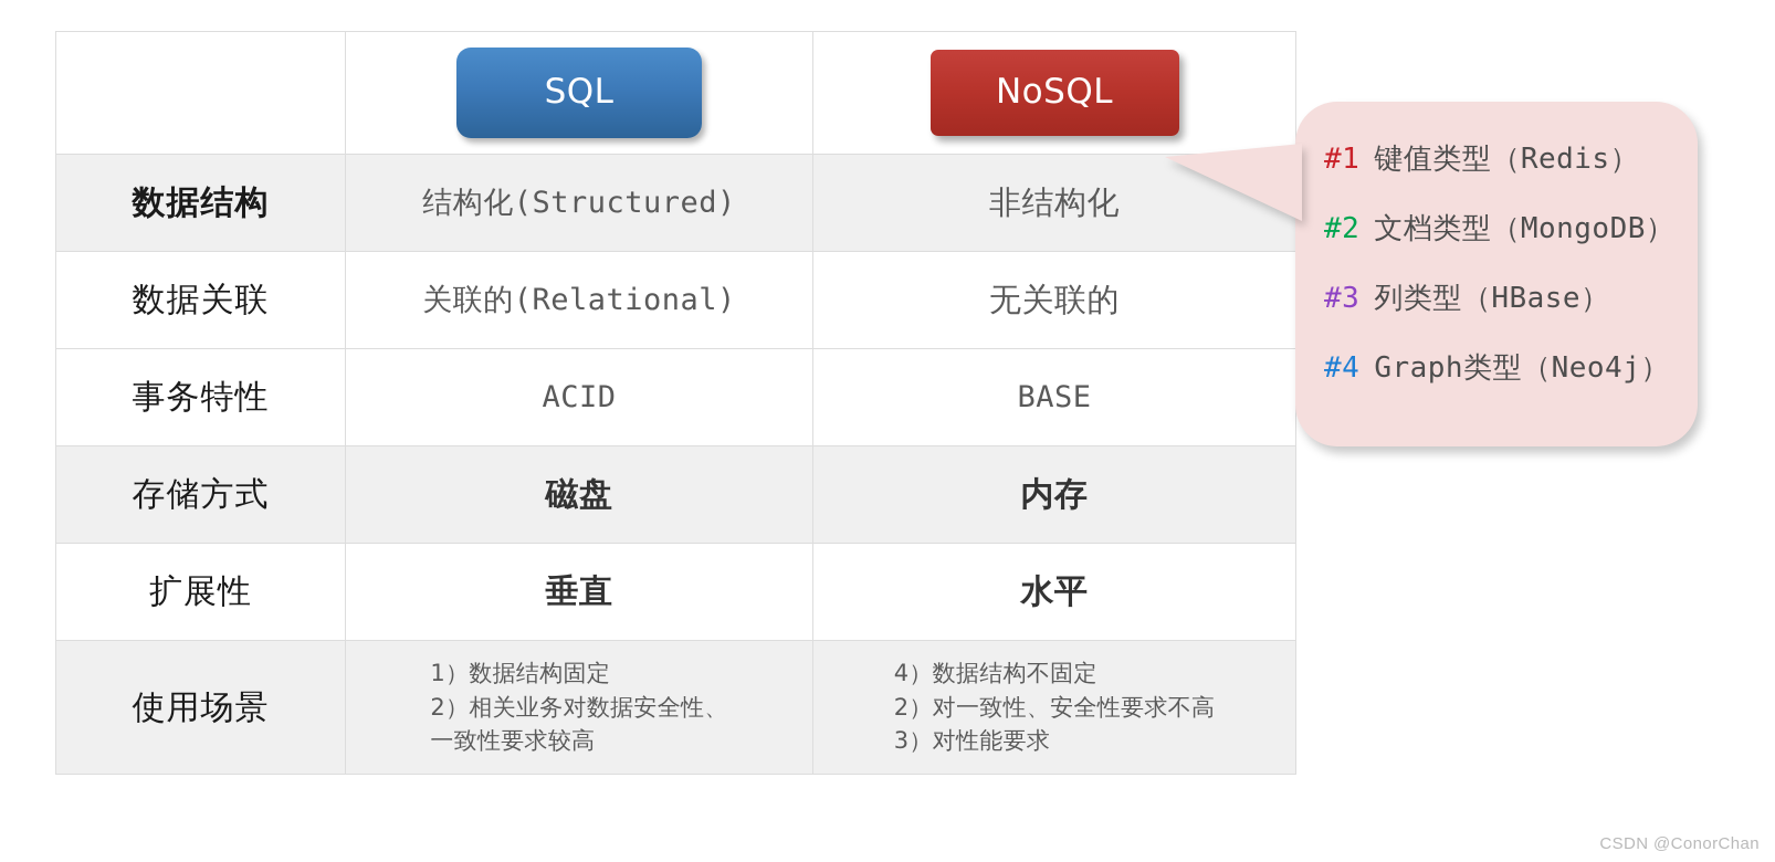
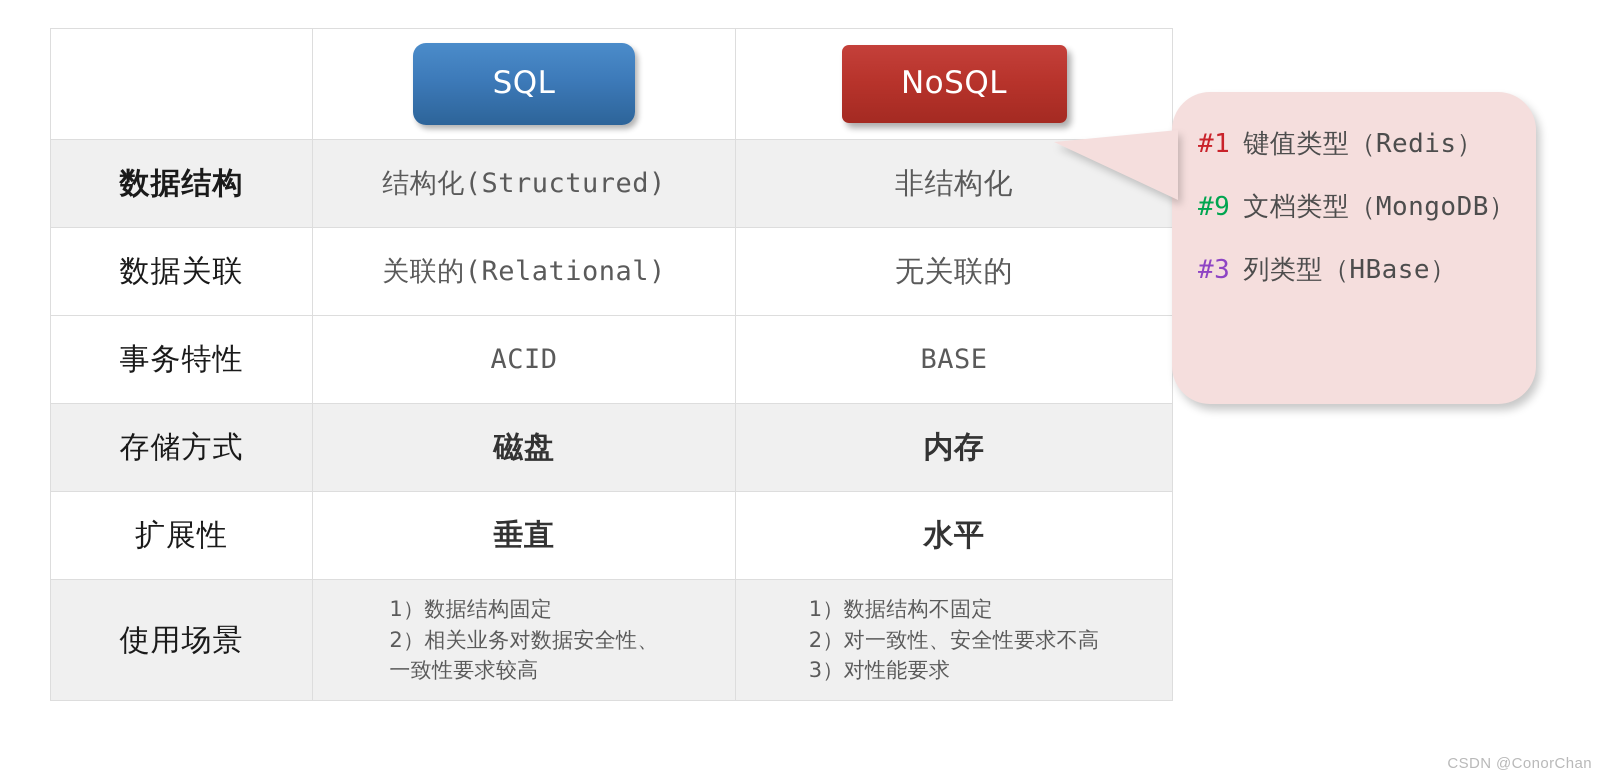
  	SQL	NoSQL
  数据结构	结构化(Structured)	非结构化
  数据关联	关联的(Relational)	无关联的
  事务特性	ACID	BASE
  存储方式	磁盘	内存
  扩展性	垂直	水平
- 使用场景	1）数据结构固定 2）相关业务对数据安全性、 一致性要求较高	4）数据结构不固定 2）对一致性、安全性要求不高 3）对性能要求
+ 使用场景	1）数据结构固定 2）相关业务对数据安全性、 一致性要求较高	1）数据结构不固定 2）对一致性、安全性要求不高 3）对性能要求
  #1
  键值类型（Redis）
- #2
+ #9
  文档类型（MongoDB）
  #3
  列类型（HBase）
- #4
- Graph类型（Neo4j）
  CSDN @ConorChan
